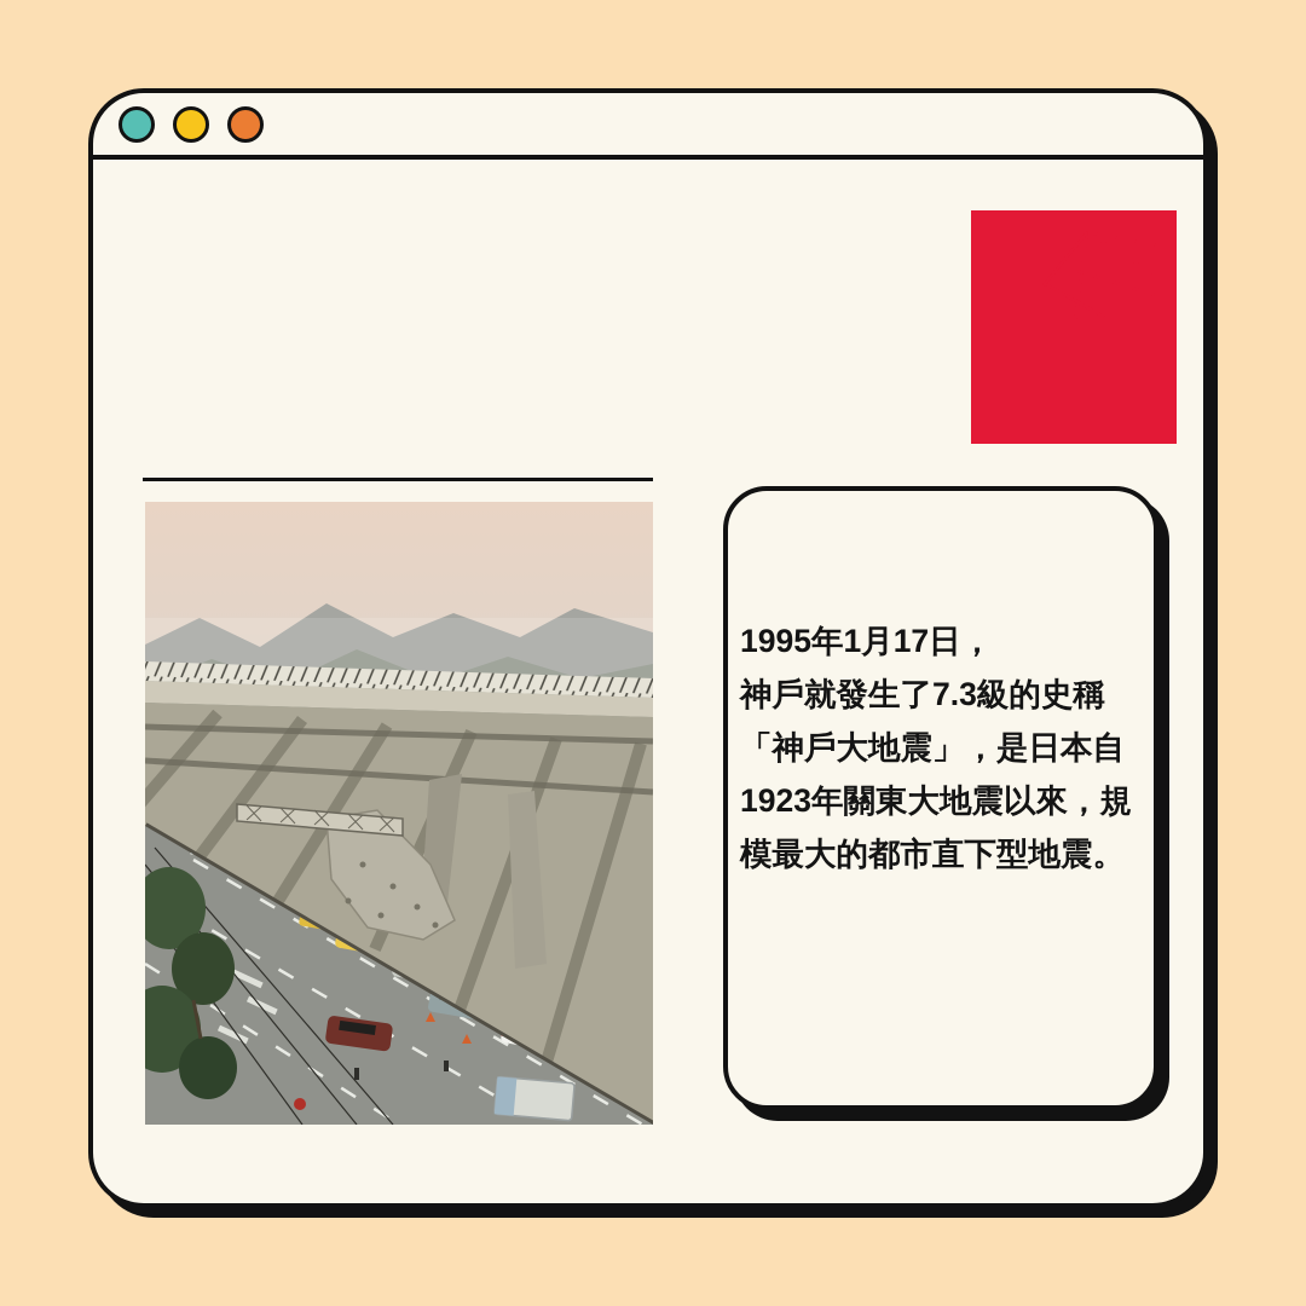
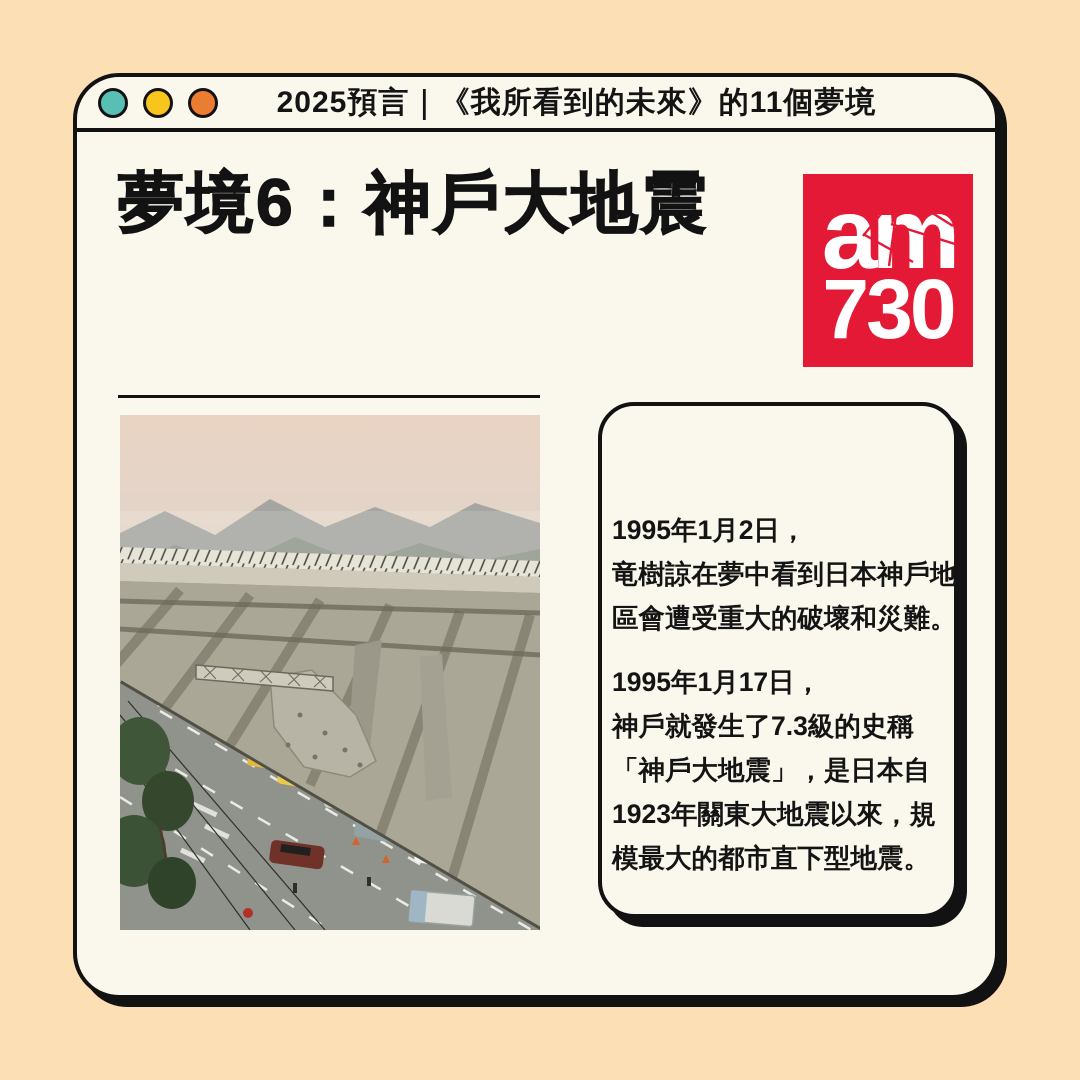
+ 2025預言｜《我所看到的未來》的11個夢境
+ 夢境6：神戶大地震
+ am
+ 730
+ 1995年1月2日，
+ 竜樹諒在夢中看到日本神戶地
+ 區會遭受重大的破壞和災難。
  1995年1月17日，
  神戶就發生了7.3級的史稱
  「神戶大地震」，是日本自
  1923年關東大地震以來，規
  模最大的都市直下型地震。
